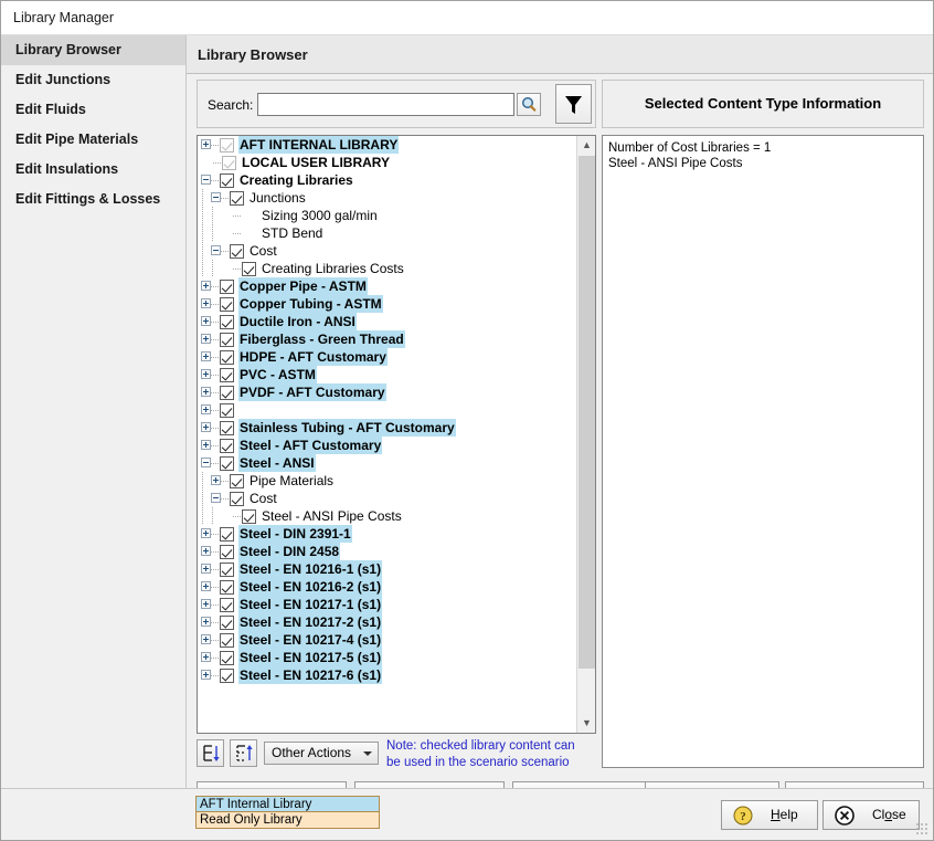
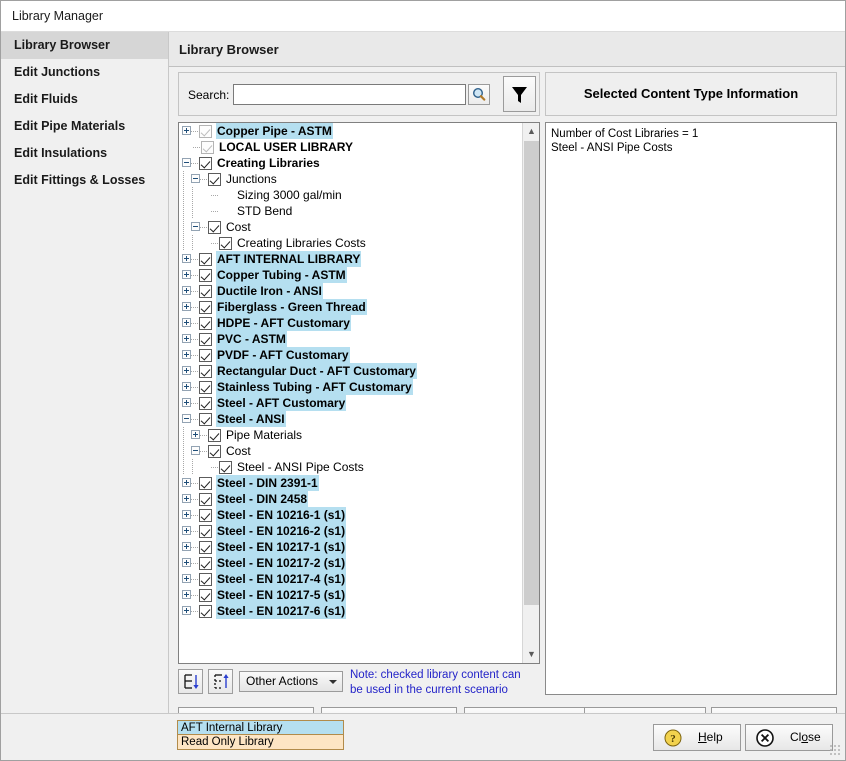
  Library Manager
  Library Browser
  Edit Junctions
  Edit Fluids
  Edit Pipe Materials
  Edit Insulations
  Edit Fittings & Losses
  Library Browser
  Search:
- AFT INTERNAL LIBRARY
+ Copper Pipe - ASTM
  LOCAL USER LIBRARY
  Creating Libraries
  Junctions
  Sizing 3000 gal/min
  STD Bend
  Cost
  Creating Libraries Costs
- Copper Pipe - ASTM
+ AFT INTERNAL LIBRARY
  Copper Tubing - ASTM
  Ductile Iron - ANSI
  Fiberglass - Green Thread
  HDPE - AFT Customary
  PVC - ASTM
  PVDF - AFT Customary
+ Rectangular Duct - AFT Customary
  Stainless Tubing - AFT Customary
  Steel - AFT Customary
  Steel - ANSI
  Pipe Materials
  Cost
  Steel - ANSI Pipe Costs
  Steel - DIN 2391-1
  Steel - DIN 2458
  Steel - EN 10216-1 (s1)
  Steel - EN 10216-2 (s1)
  Steel - EN 10217-1 (s1)
  Steel - EN 10217-2 (s1)
  Steel - EN 10217-4 (s1)
  Steel - EN 10217-5 (s1)
  Steel - EN 10217-6 (s1)
  ▲
  ▼
  Other Actions
  Note: checked library content can
- be used in the scenario scenario
+ be used in the current scenario
  Selected Content Type Information
  Number of Cost Libraries = 1
  Steel - ANSI Pipe Costs
  AFT Internal Library
  Read Only Library
  ?
  Help
  Close
